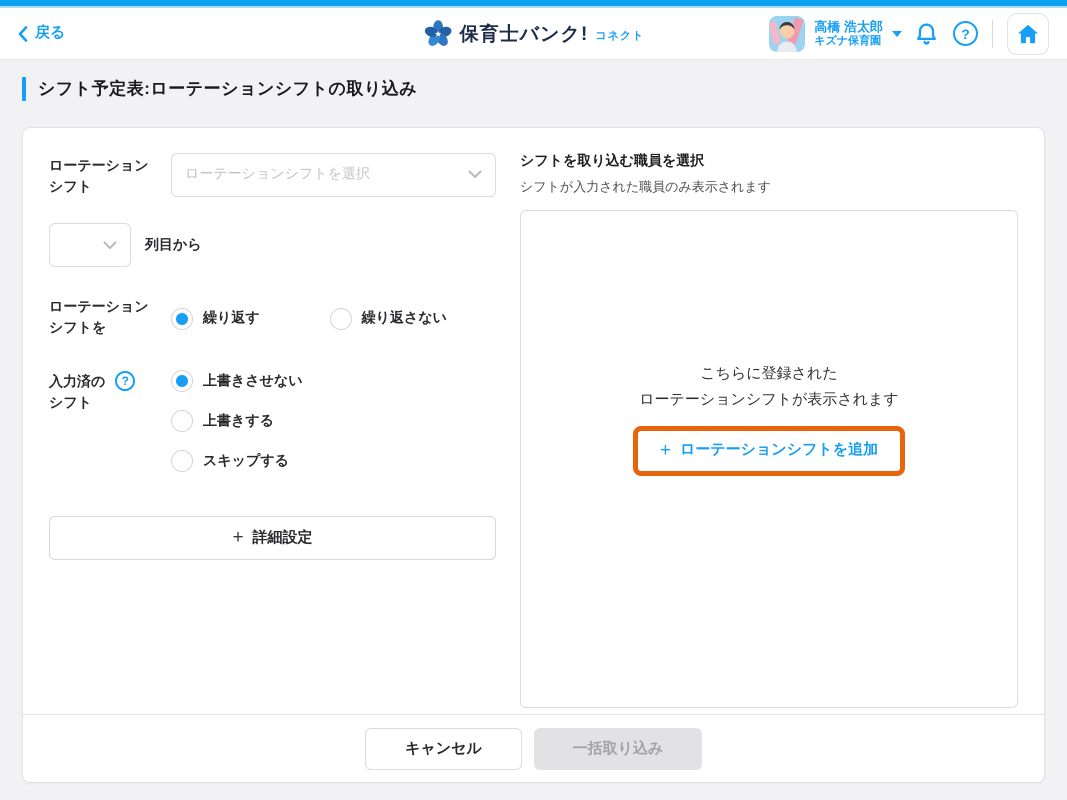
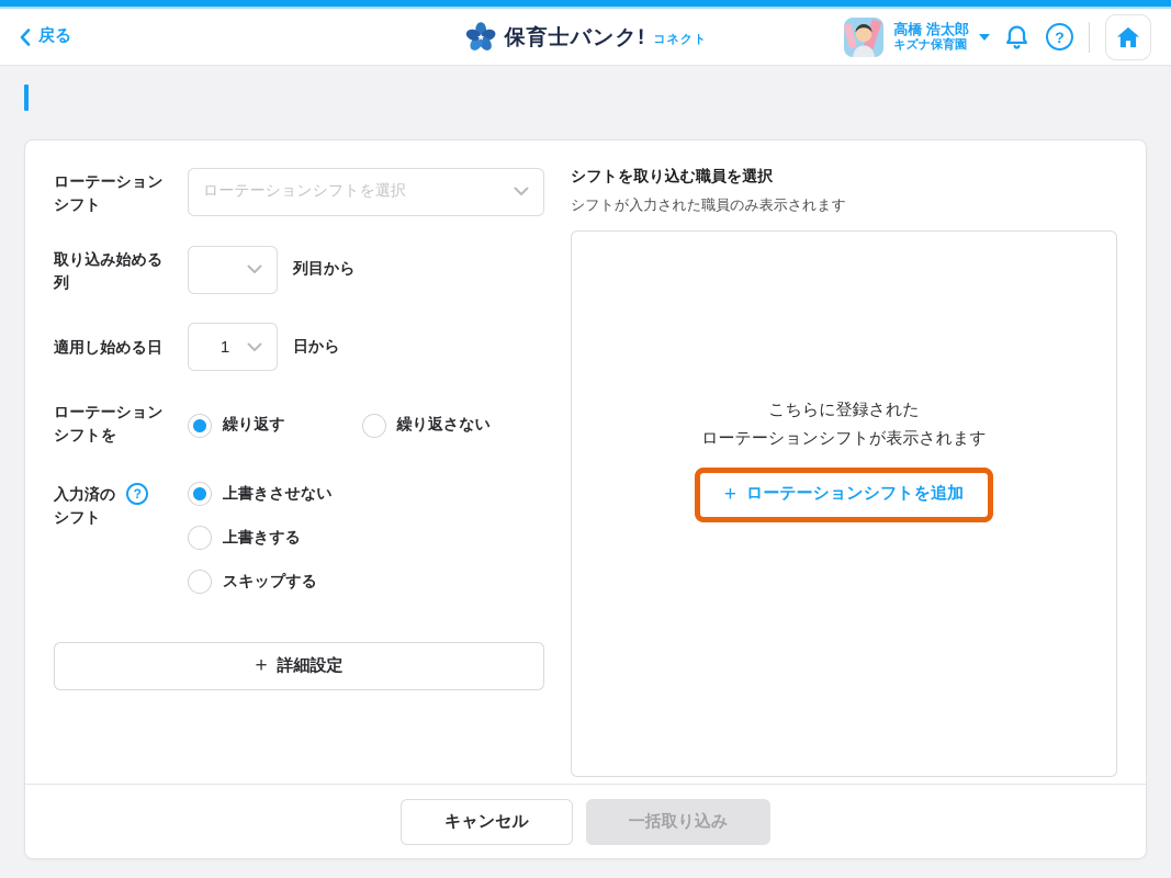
  戻る
  保育士バンク!
  コネクト
  高橋 浩太郎
  キズナ保育園
  ?
- シフト予定表:ローテーションシフトの取り込み
  ローテーション
  シフト
  ローテーションシフトを選択
+ 取り込み始める
+ 列
  列目から
+ 適用し始める日
+ 1
+ 日から
  ローテーション
  シフトを
  繰り返す
  繰り返さない
  入力済の
  シフト
  ?
  上書きさせない
  上書きする
  スキップする
  +
  詳細設定
  シフトを取り込む職員を選択
  シフトが入力された職員のみ表示されます
  こちらに登録された
  ローテーションシフトが表示されます
  +
  ローテーションシフトを追加
  キャンセル
  一括取り込み
